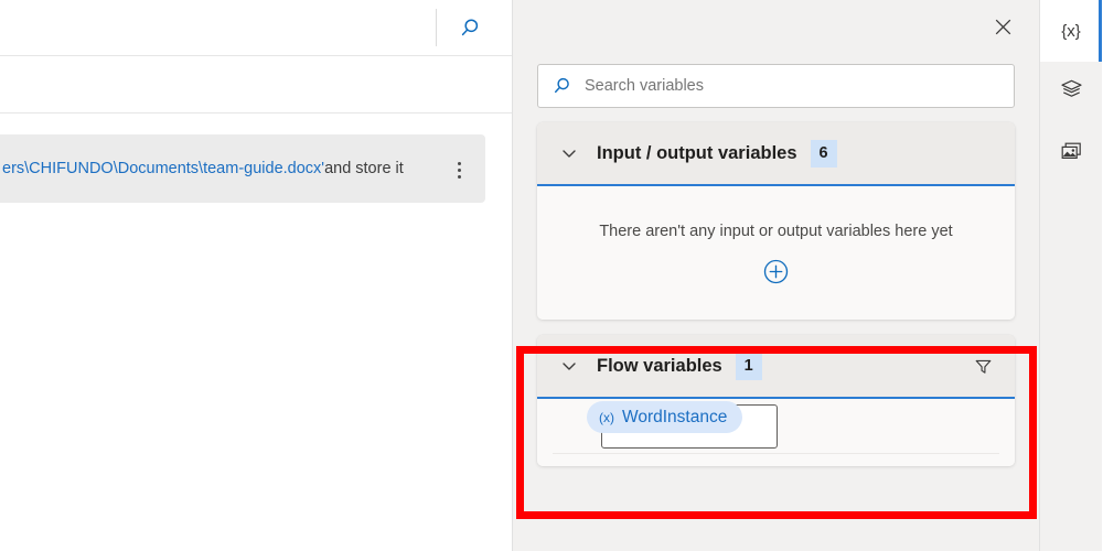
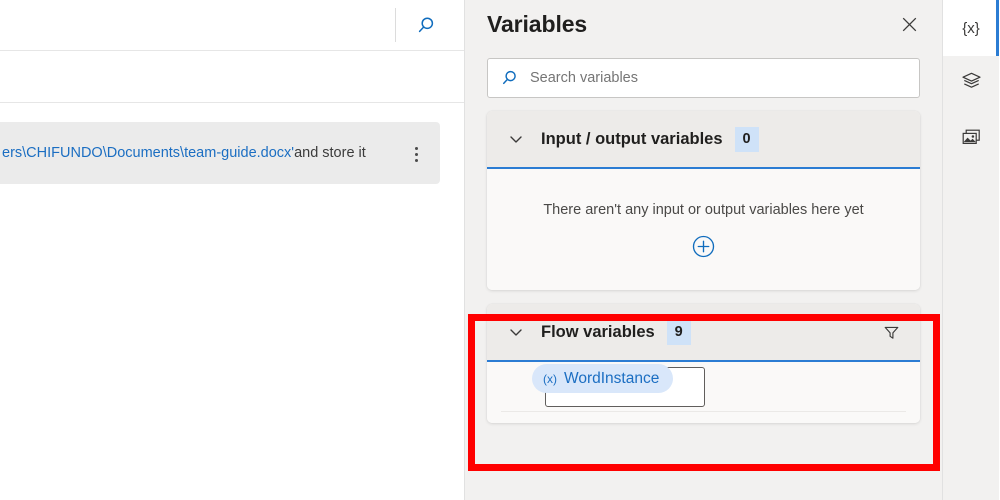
  ers\CHIFUNDO\Documents\team-guide.docx'
  and store it
+ Variables
  Search variables
  Input / output variables
- 6
+ 0
  There aren't any input or output variables here yet
  Flow variables
- 1
+ 9
  (x)
  WordInstance
  {x}
